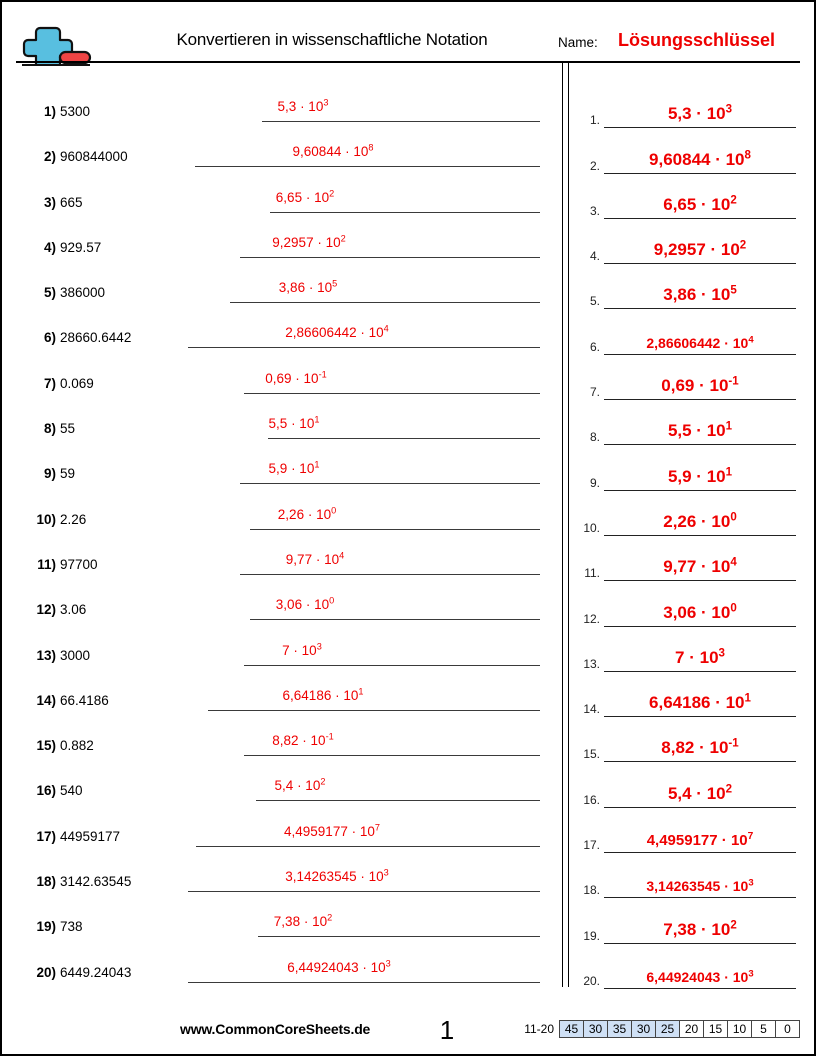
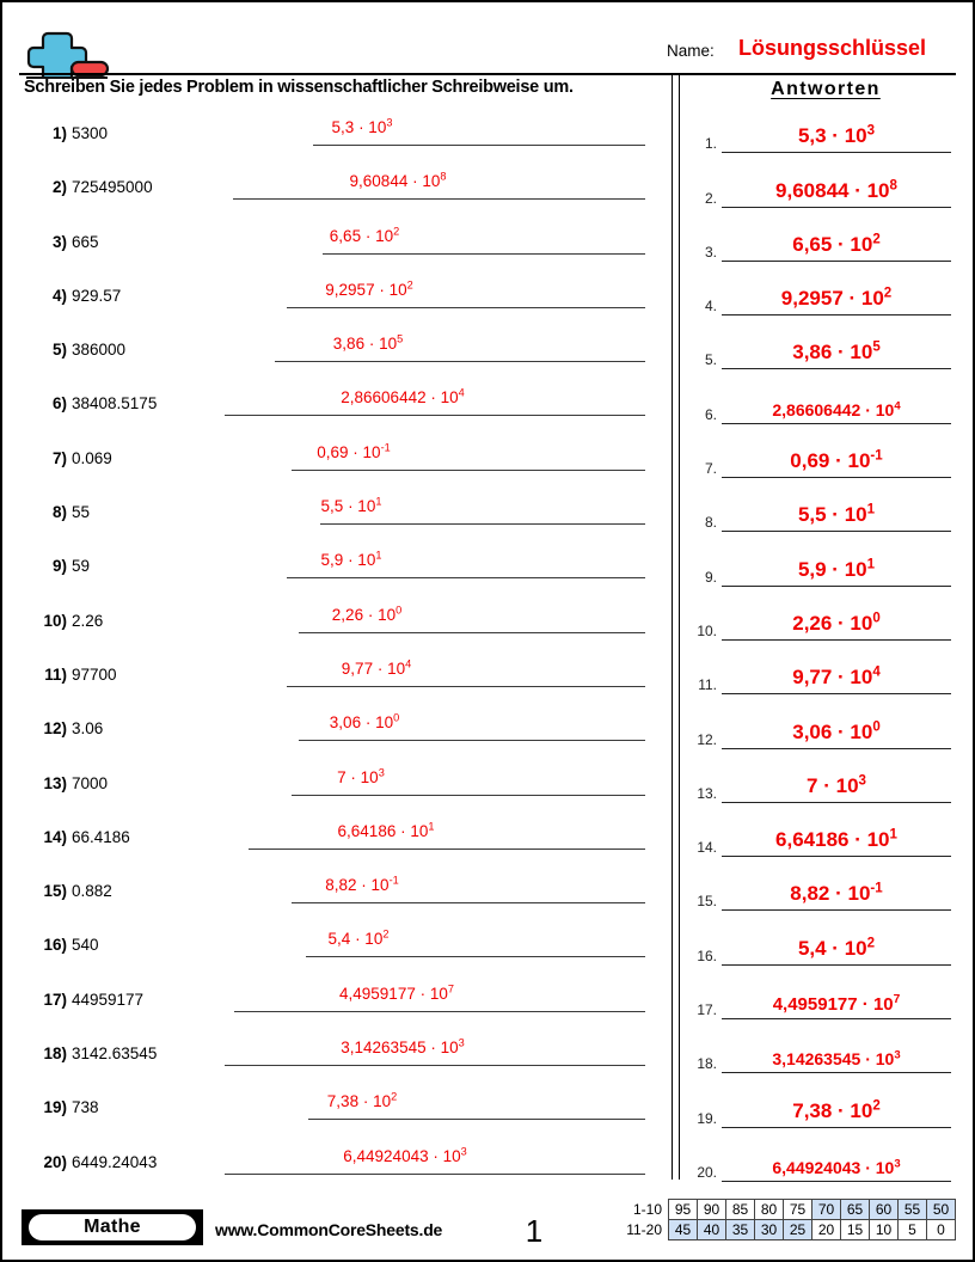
- Konvertieren in wissenschaftliche Notation
  Name:
  Lösungsschlüssel
+ Schreiben Sie jedes Problem in wissenschaftlicher Schreibweise um.
+ Antworten
  1)
  5300
  5,3 · 103
  2)
- 960844000
+ 725495000
  9,60844 · 108
  3)
  665
  6,65 · 102
  4)
  929.57
  9,2957 · 102
  5)
  386000
  3,86 · 105
  6)
- 28660.6442
+ 38408.5175
  2,86606442 · 104
  7)
  0.069
  0,69 · 10-1
  8)
  55
  5,5 · 101
  9)
  59
  5,9 · 101
  10)
  2.26
  2,26 · 100
  11)
  97700
  9,77 · 104
  12)
  3.06
  3,06 · 100
  13)
- 3000
+ 7000
  7 · 103
  14)
  66.4186
  6,64186 · 101
  15)
  0.882
  8,82 · 10-1
  16)
  540
  5,4 · 102
  17)
  44959177
  4,4959177 · 107
  18)
  3142.63545
  3,14263545 · 103
  19)
  738
  7,38 · 102
  20)
  6449.24043
  6,44924043 · 103
  1.
  5,3 · 103
  2.
  9,60844 · 108
  3.
  6,65 · 102
  4.
  9,2957 · 102
  5.
  3,86 · 105
  6.
  2,86606442 · 104
  7.
  0,69 · 10-1
  8.
  5,5 · 101
  9.
  5,9 · 101
  10.
  2,26 · 100
  11.
  9,77 · 104
  12.
  3,06 · 100
  13.
  7 · 103
  14.
  6,64186 · 101
  15.
  8,82 · 10-1
  16.
  5,4 · 102
  17.
  4,4959177 · 107
  18.
  3,14263545 · 103
  19.
  7,38 · 102
  20.
  6,44924043 · 103
+ Mathe
  www.CommonCoreSheets.de
  1
+ 1-10	95	90	85	80	75	70	65	60	55	50
- 11-20	45	30	35	30	25	20	15	10	5	0
+ 11-20	45	40	35	30	25	20	15	10	5	0
